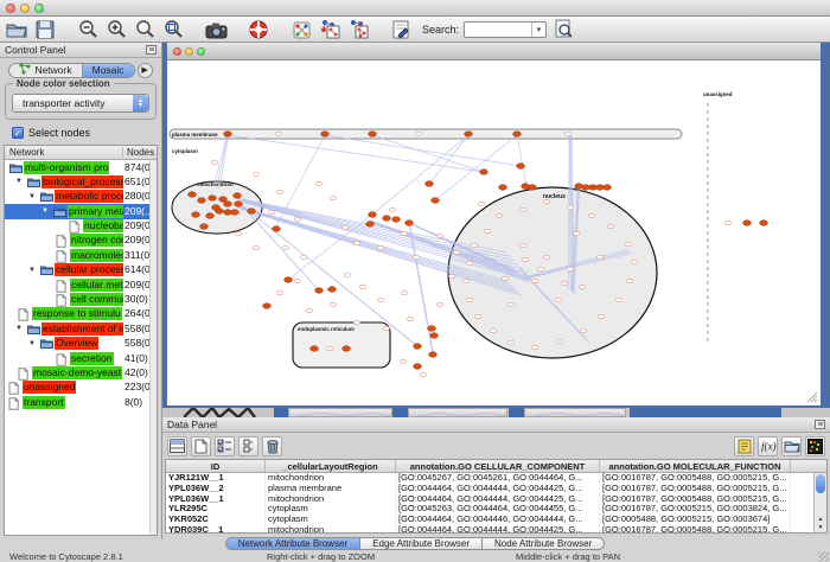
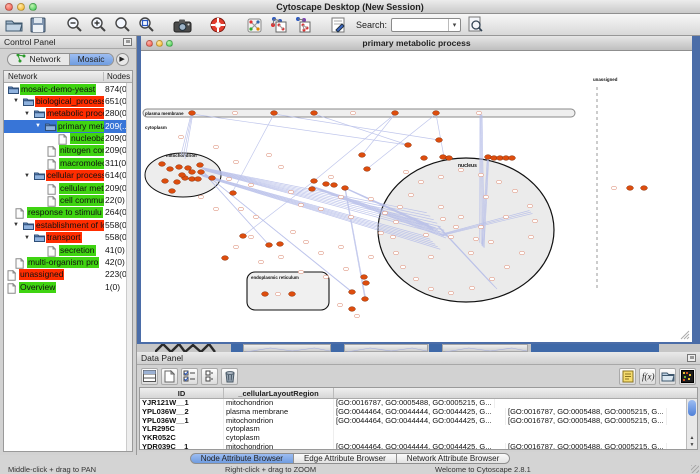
+ Cytoscape Desktop (New Session)
  Search:
  Control Panel
  Network
  Mosaic
- Node color selection
- transporter activity
- ✓
- Select nodes
  Network
  Nodes
- multi-organism pro
+ mosaic-demo-yeast
  874(0
  biological_process
  651(0
  metabolic proc
  280(0
  primary met
  209(.
  nucleoba
  209(0
  nitrogen co
  209(0
  311(0
  cellular process
  614(0
  cellular met
  209(0
- 30(0)
+ 22(0)
  response to stimulu
  264(0
  establishment of l
  558(0
- Overview
+ transport
  558(0
  secretion
  41(0)
- mosaic-demo-yeast
+ multi-organism pro
  42(0)
  unassigned
  223(0
- transport
+ Overview
- 8(0)
+ 1(0)
+ primary metabolic process
  Data Panel
  f(x)
  ID
  _cellularLayoutRegion
- annotation.GO CELLULAR_COMPONENT
- annotation.GO MOLECULAR_FUNCTION
  YJR121W__1
  mitochondrion
- [GO:0045267, GO:0045261, GO:0044464, G...
  [GO:0016787, GO:0005488, GO:0005215, G...
  YPL036W__2
  plasma membrane
  [GO:0044464, GO:0044444, GO:0044425, G...
  [GO:0016787, GO:0005488, GO:0005215, G...
  YPL036W__1
  mitochondrion
  [GO:0044464, GO:0044444, GO:0044425, G...
  [GO:0016787, GO:0005488, GO:0005215, G...
  YLR295C
  cytoplasm
- [GO:0045263, GO:0044464, GO:0044455, G...
- [GO:0016787, GO:0005215, GO:0003824, G...
  YKR052C
  cytoplasm
- [GO:0044464, GO:0044446, GO:0044444, G...
- [GO:0005488, GO:0005215, GO:0003674]
  YDR039C__1
  mitochondrion
  [GO:0044464, GO:0044444, GO:0044425, G...
  [GO:0016787, GO:0005488, GO:0005215, G...
- Network Attribute Browser
+ Node Attribute Browser
  Edge Attribute Browser
- Node Attribute Browser
+ Network Attribute Browser
- Welcome to Cytoscape 2.8.1
+ Middle-click + drag to PAN
  Right-click + drag to ZOOM
- Middle-click + drag to PAN
+ Welcome to Cytoscape 2.8.1
